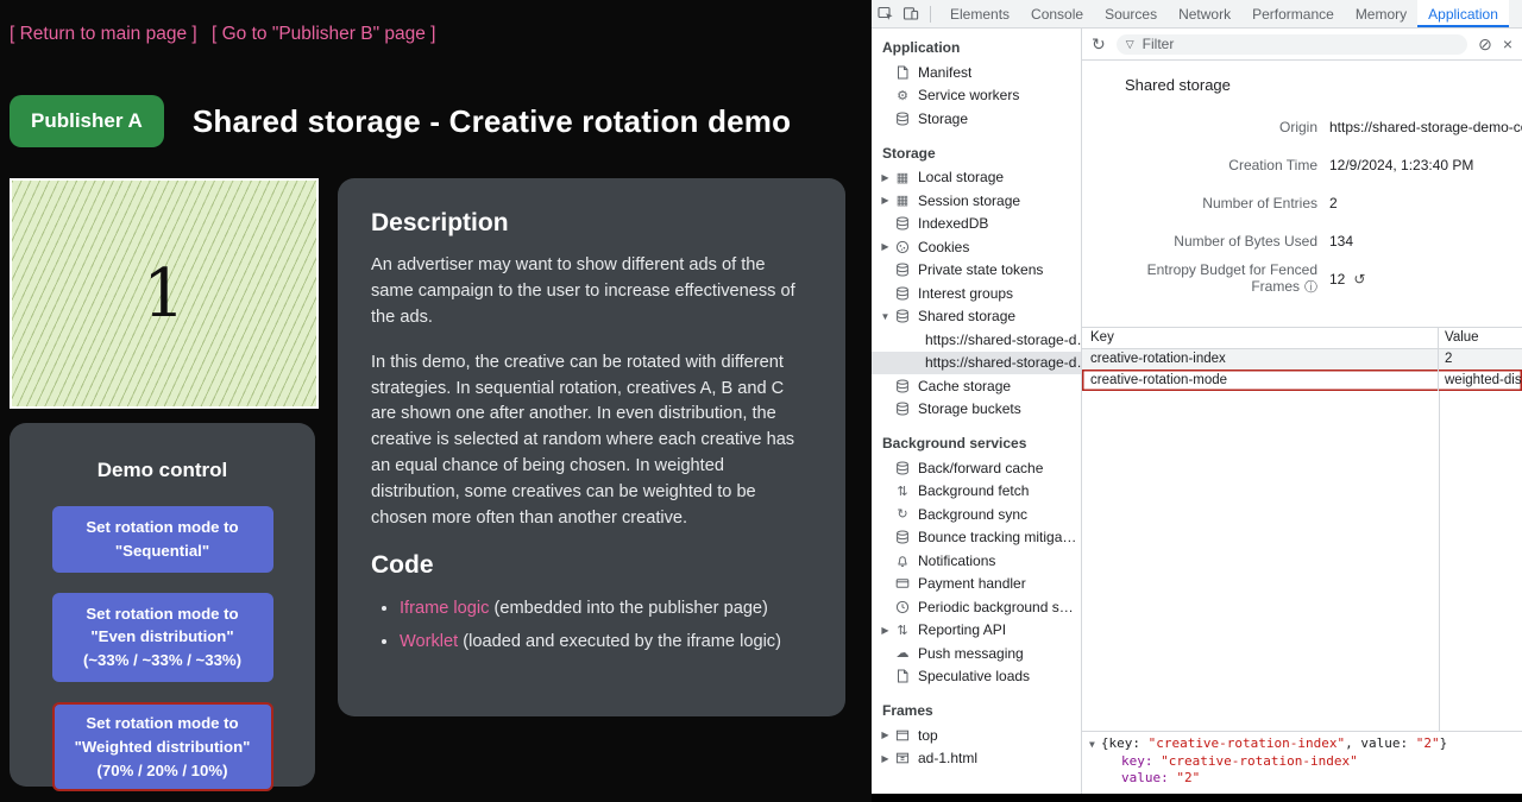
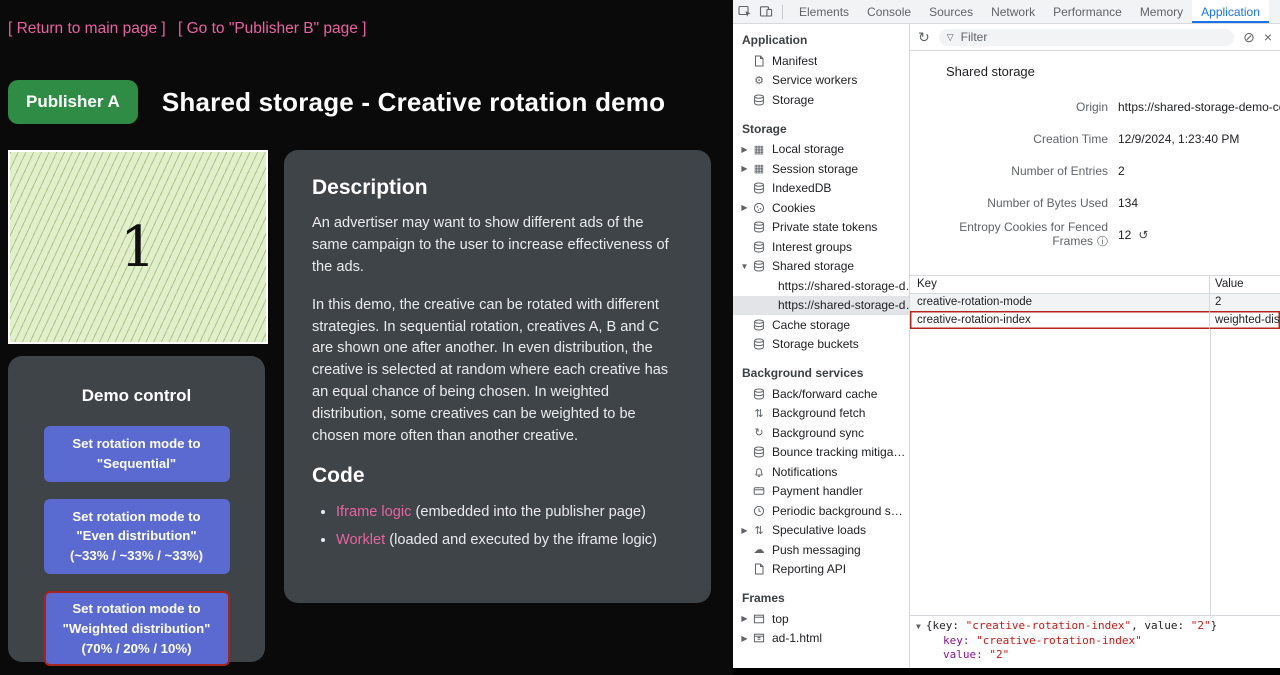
  [ Return to main page ] [ Go to "Publisher B" page ]
  Publisher A
  Shared storage - Creative rotation demo
  1
  Demo control
  Set rotation mode to
  "Sequential"
  Set rotation mode to
  "Even distribution"
  (~33% / ~33% / ~33%)
  Set rotation mode to
  "Weighted distribution"
  (70% / 20% / 10%)
  Description
  An advertiser may want to show different ads of the same campaign to the user to increase effectiveness of the ads.
  In this demo, the creative can be rotated with different strategies. In sequential rotation, creatives A, B and C are shown one after another. In even distribution, the creative is selected at random where each creative has an equal chance of being chosen. In weighted distribution, some creatives can be weighted to be chosen more often than another creative.
  Code
  Iframe logic (embedded into the publisher page)
  Worklet (loaded and executed by the iframe logic)
  Elements
  Console
  Sources
  Network
  Performance
  Memory
  Application
  Application
  Manifest
  ⚙
  Service workers
  Storage
  Storage
  ▶
  ▦
  Local storage
  ▶
  ▦
  Session storage
  IndexedDB
  ▶
  Cookies
  Private state tokens
  Interest groups
  ▼
  Shared storage
  https://shared-storage-d
  https://shared-storage-d
  Cache storage
  Storage buckets
  Background services
  Back/forward cache
  ⇅
  Background fetch
  ↻
  Background sync
  Bounce tracking mitiga…
  Notifications
  Payment handler
  Periodic background s…
  ▶
  ⇅
- Reporting API
+ Speculative loads
  ☁
  Push messaging
- Speculative loads
+ Reporting API
  Frames
  ▶
  top
  ▶
  ad-1.html
  ↻
  ▽
  Filter
  ⊘
  ×
  Shared storage
  Origin
  https://shared-storage-demo-c
  Creation Time
  12/9/2024, 1:23:40 PM
  Number of Entries
  2
  Number of Bytes Used
  134
- Entropy Budget for Fenced Frames ⓘ
+ Entropy Cookies for Fenced Frames ⓘ
  12
  ↺
  Key
  Value
- creative-rotation-index
+ creative-rotation-mode
  2
- creative-rotation-mode
+ creative-rotation-index
  ▼ {key: "creative-rotation-index", value: "2"}
  key: "creative-rotation-index"
  value: "2"
